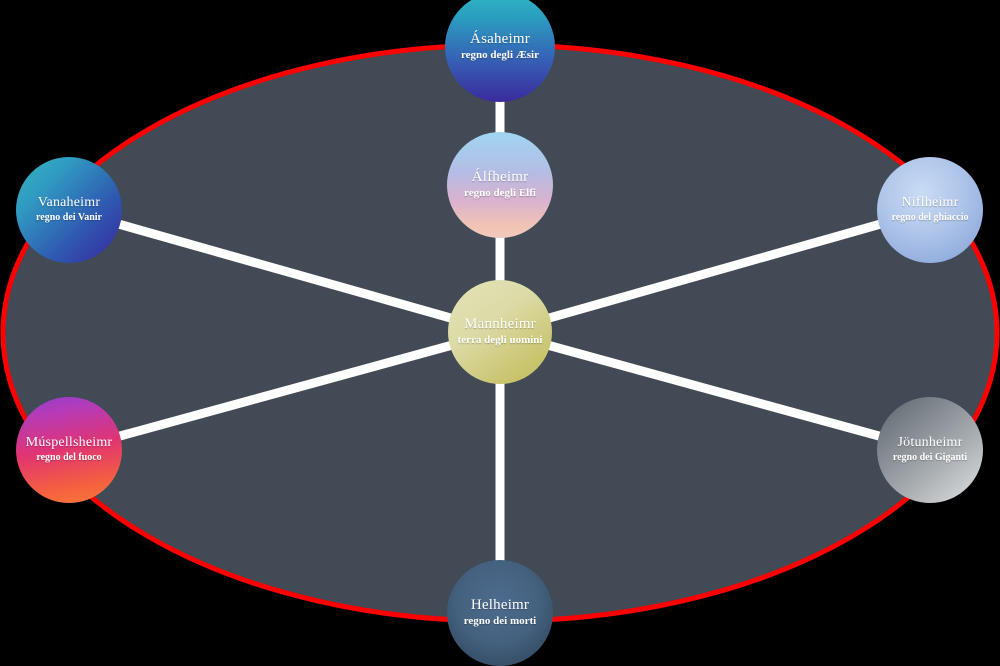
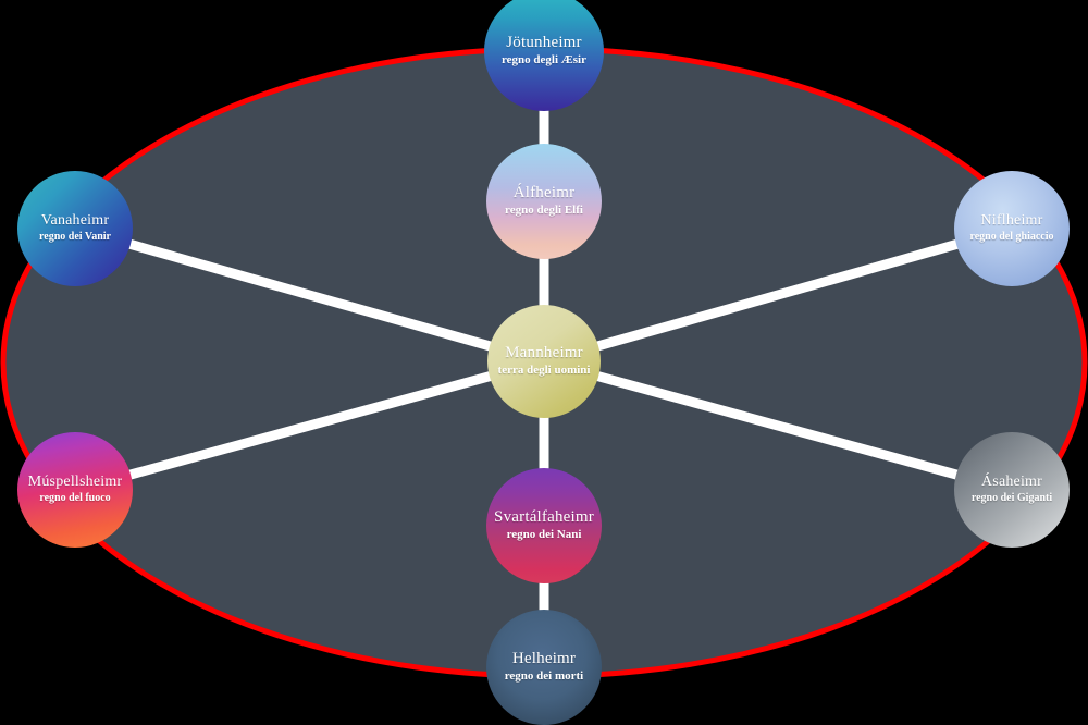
- Ásaheimr
+ Jötunheimr
  regno degli Æsir
  Álfheimr
  regno degli Elfi
  Mannheimr
  terra degli uomini
+ Svartálfaheimr
+ regno dei Nani
  Helheimr
  regno dei morti
  Vanaheimr
  regno dei Vanir
  Múspellsheimr
  regno del fuoco
  Niflheimr
  regno del ghiaccio
- Jötunheimr
+ Ásaheimr
  regno dei Giganti
